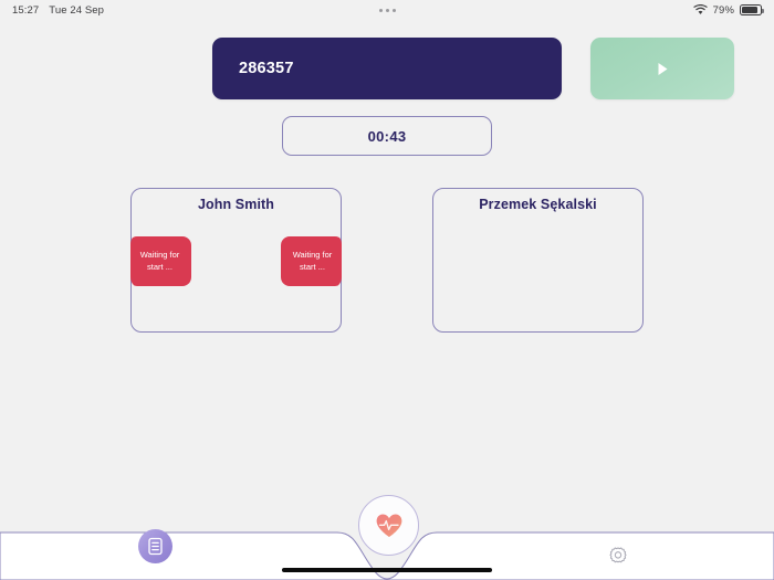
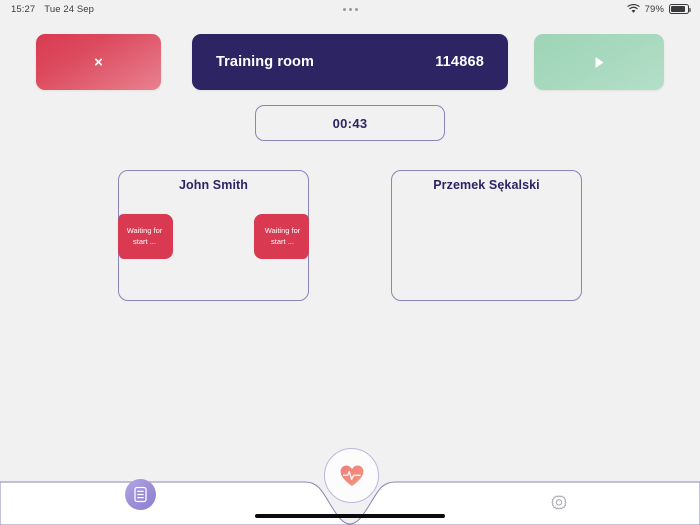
  15:27
  Tue 24 Sep
  79%
+ ×
+ Training room
- 286357
+ 114868
  00:43
  John Smith
  Waiting for
  start ...
  Waiting for
  start ...
  Przemek Sękalski
